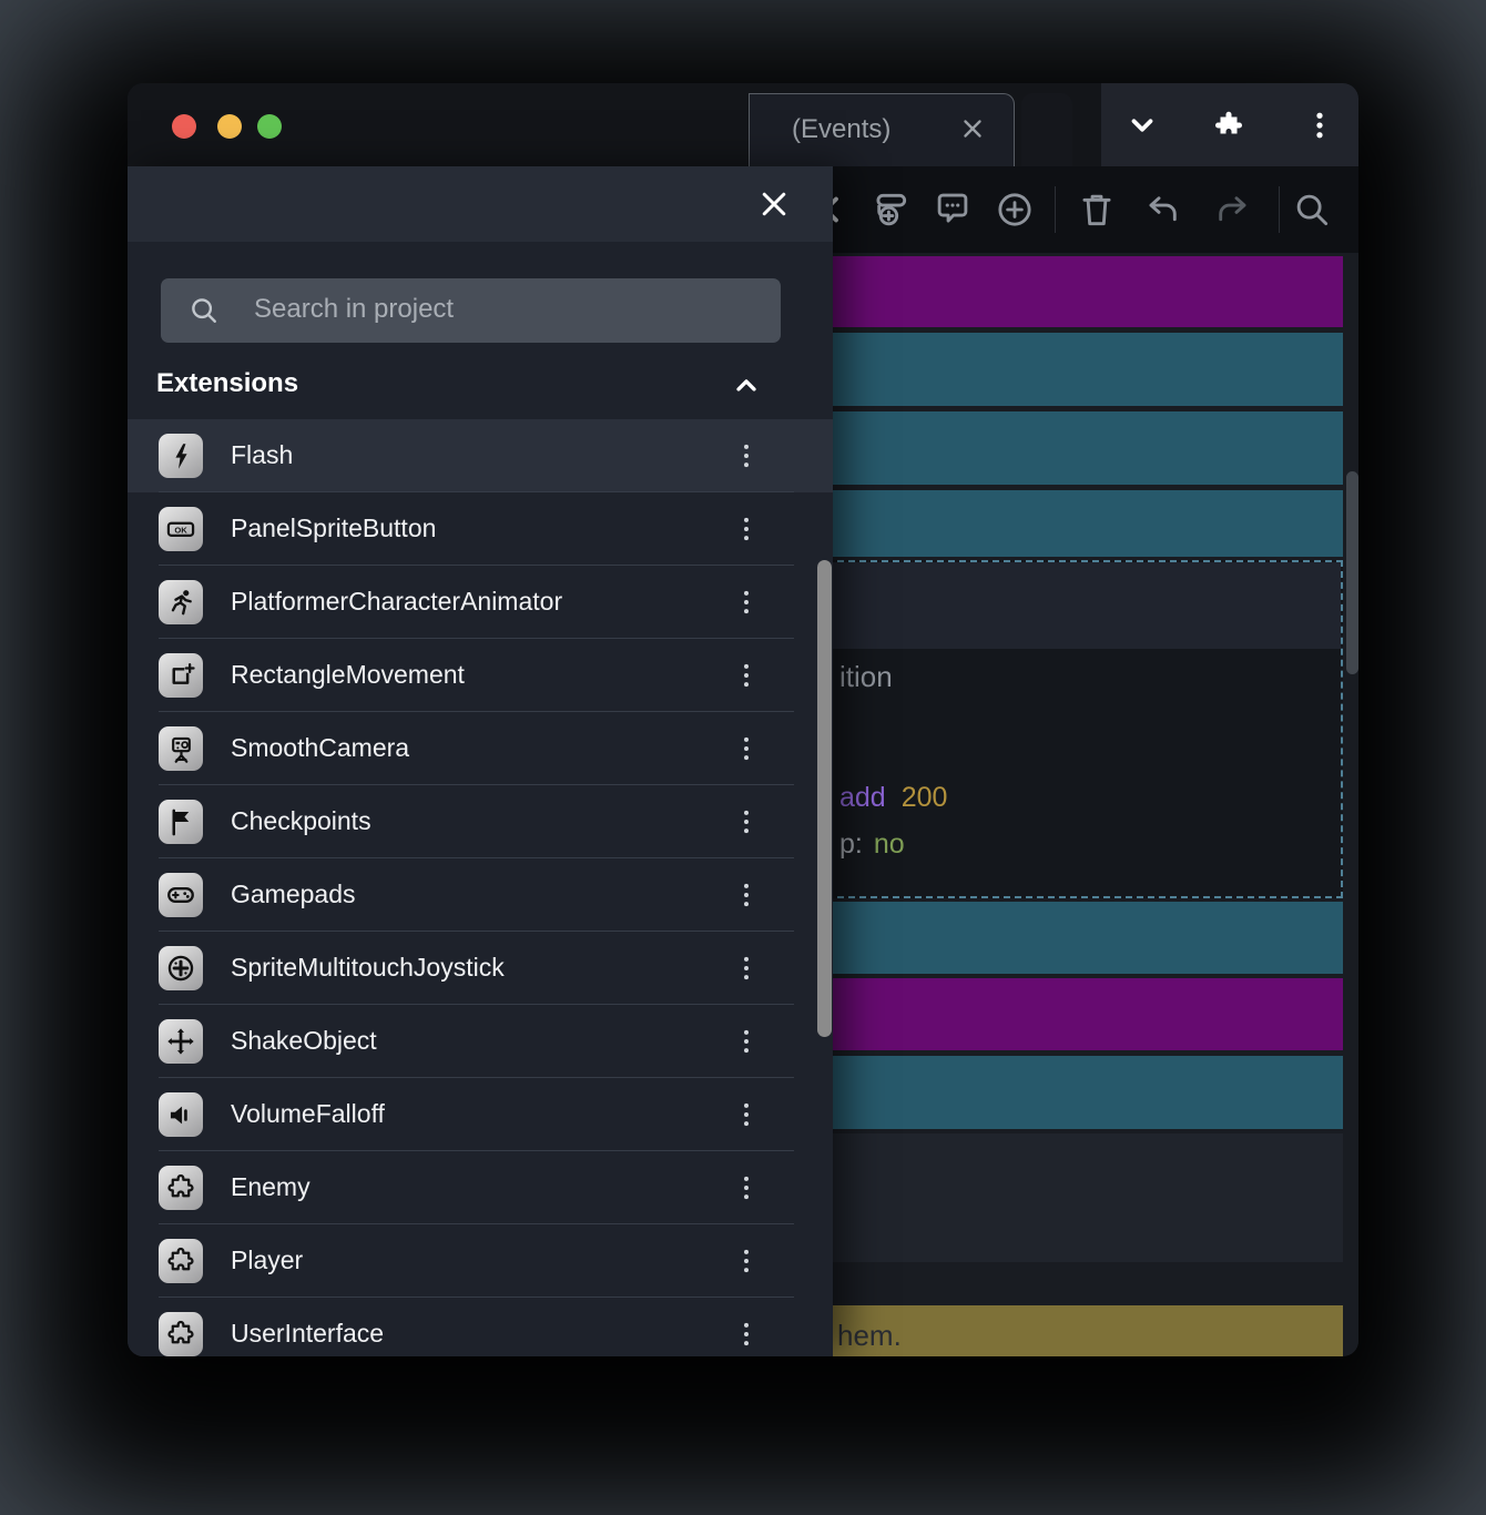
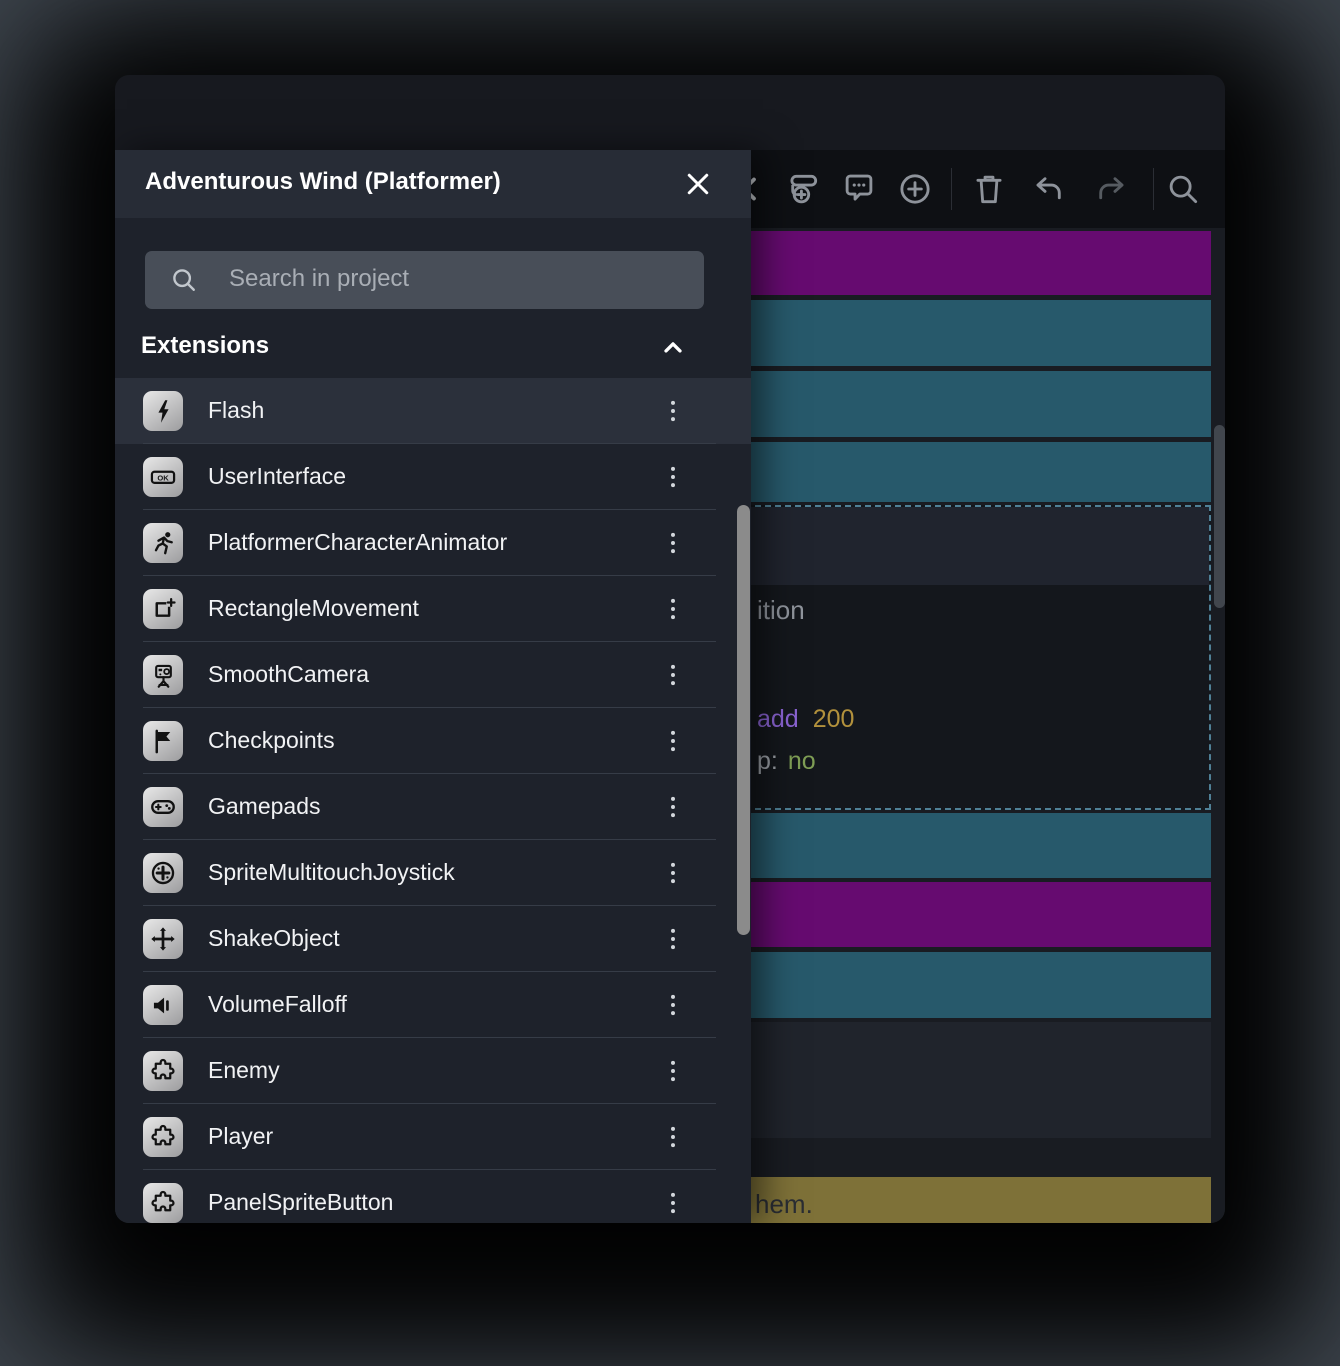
- (Events)
  ition
  add 200
  p: no
  hem.
+ Adventurous Wind (Platformer)
  Search in project
  Extensions
  Flash
  OK
- PanelSpriteButton
+ UserInterface
  PlatformerCharacterAnimator
  RectangleMovement
  SmoothCamera
  Checkpoints
  Gamepads
  SpriteMultitouchJoystick
  ShakeObject
  VolumeFalloff
  Enemy
  Player
- UserInterface
+ PanelSpriteButton
